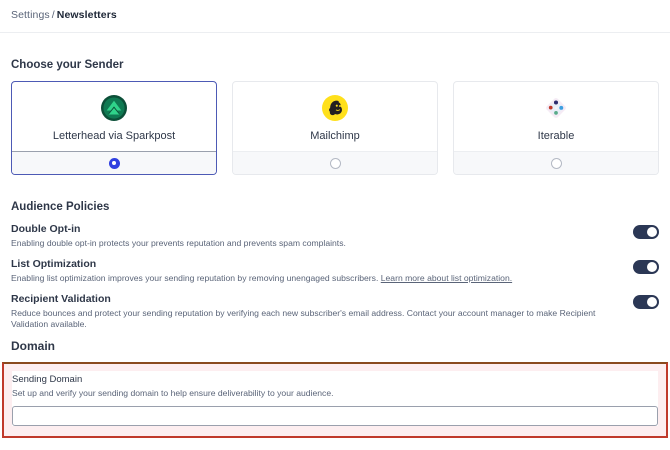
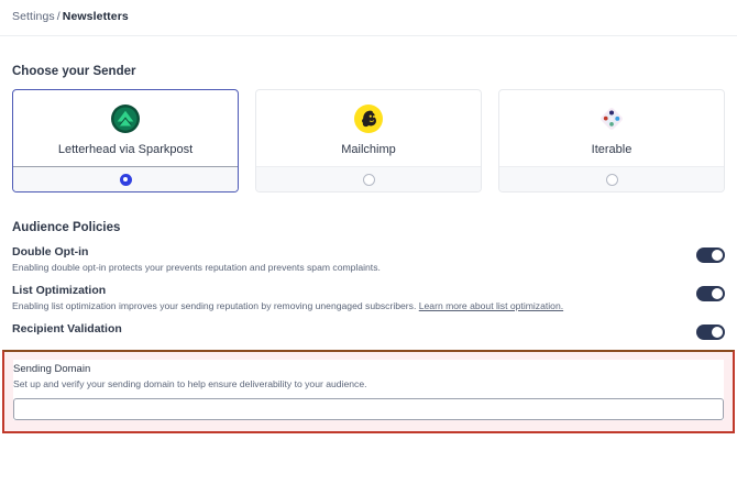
  Settings / Newsletters
  Choose your Sender
  Letterhead via Sparkpost
  Mailchimp
  Iterable
  Audience Policies
  Double Opt-in
  Enabling double opt-in protects your prevents reputation and prevents spam complaints.
  List Optimization
  Enabling list optimization improves your sending reputation by removing unengaged subscribers. Learn more about list optimization.
  Recipient Validation
- Reduce bounces and protect your sending reputation by verifying each new subscriber's email address. Contact your account manager to make Recipient Validation available.
- Domain
  Sending Domain
  Set up and verify your sending domain to help ensure deliverability to your audience.
